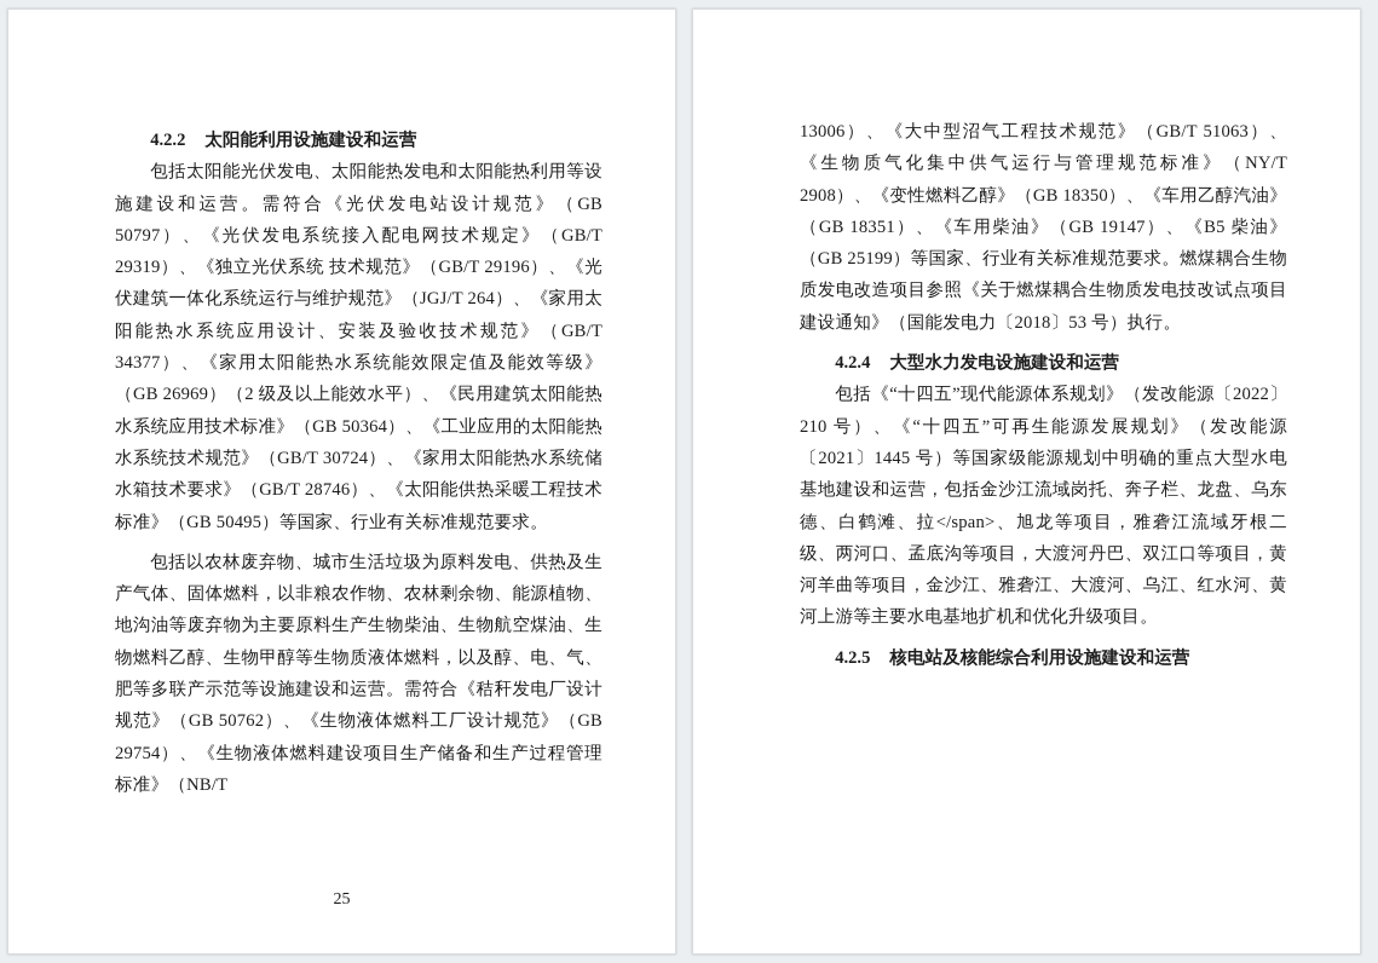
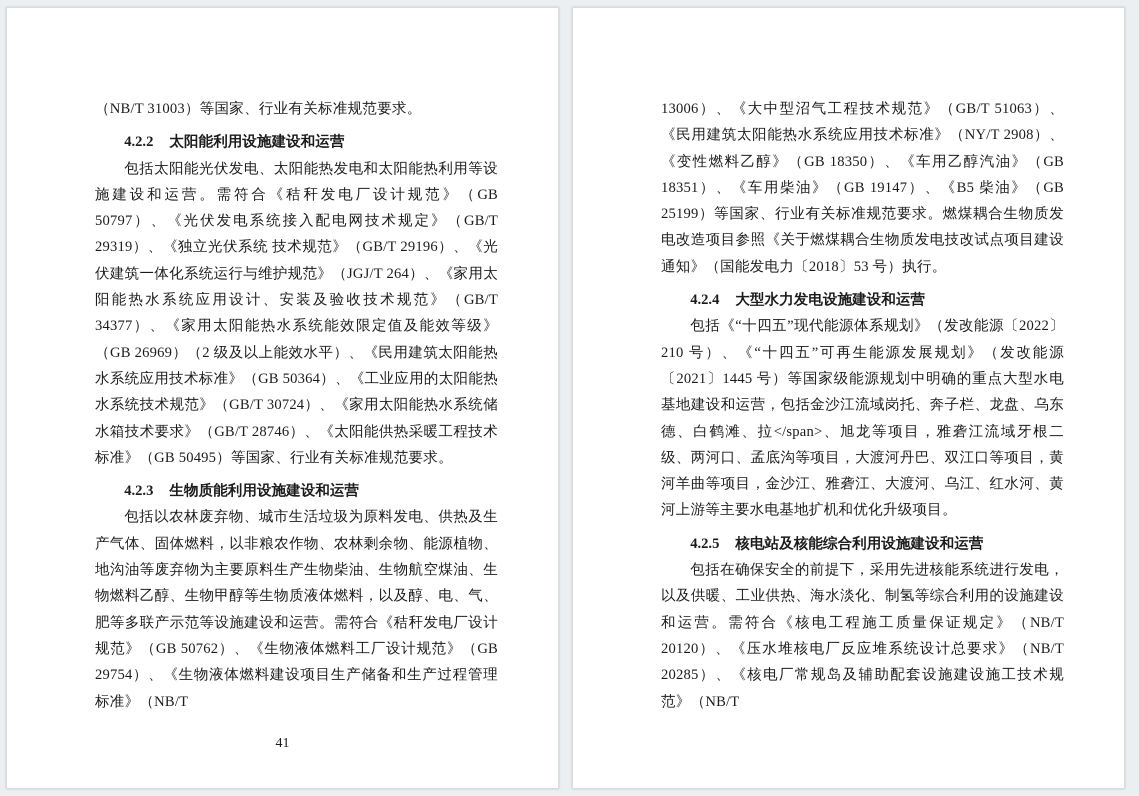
+ （NB/T 31003）等国家、行业有关标准规范要求。
  4.2.2 太阳能利用设施建设和运营
- 包括太阳能光伏发电、太阳能热发电和太阳能热利用等设施建设和运营。需符合《光伏发电站设计规范》（GB 50797）、《光伏发电系统接入配电网技术规定》（GB/T 29319）、《独立光伏系统 技术规范》（GB/T 29196）、《光伏建筑一体化系统运行与维护规范》（JGJ/T 264）、《家用太阳能热水系统应用设计、安装及验收技术规范》（GB/T 34377）、《家用太阳能热水系统能效限定值及能效等级》（GB 26969）（2 级及以上能效水平）、《民用建筑太阳能热水系统应用技术标准》（GB 50364）、《工业应用的太阳能热水系统技术规范》（GB/T 30724）、《家用太阳能热水系统储水箱技术要求》（GB/T 28746）、《太阳能供热采暖工程技术标准》（GB 50495）等国家、行业有关标准规范要求。
+ 包括太阳能光伏发电、太阳能热发电和太阳能热利用等设施建设和运营。需符合《秸秆发电厂设计规范》（GB 50797）、《光伏发电系统接入配电网技术规定》（GB/T 29319）、《独立光伏系统 技术规范》（GB/T 29196）、《光伏建筑一体化系统运行与维护规范》（JGJ/T 264）、《家用太阳能热水系统应用设计、安装及验收技术规范》（GB/T 34377）、《家用太阳能热水系统能效限定值及能效等级》（GB 26969）（2 级及以上能效水平）、《民用建筑太阳能热水系统应用技术标准》（GB 50364）、《工业应用的太阳能热水系统技术规范》（GB/T 30724）、《家用太阳能热水系统储水箱技术要求》（GB/T 28746）、《太阳能供热采暖工程技术标准》（GB 50495）等国家、行业有关标准规范要求。
+ 4.2.3 生物质能利用设施建设和运营
  包括以农林废弃物、城市生活垃圾为原料发电、供热及生产气体、固体燃料，以非粮农作物、农林剩余物、能源植物、地沟油等废弃物为主要原料生产生物柴油、生物航空煤油、生物燃料乙醇、生物甲醇等生物质液体燃料，以及醇、电、气、肥等多联产示范等设施建设和运营。需符合《秸秆发电厂设计规范》（GB 50762）、《生物液体燃料工厂设计规范》（GB 29754）、《生物液体燃料建设项目生产储备和生产过程管理标准》（NB/T
- 25
+ 41
- 13006）、《大中型沼气工程技术规范》（GB/T 51063）、《生物质气化集中供气运行与管理规范标准》（NY/T 2908）、《变性燃料乙醇》（GB 18350）、《车用乙醇汽油》（GB 18351）、《车用柴油》（GB 19147）、《B5 柴油》（GB 25199）等国家、行业有关标准规范要求。燃煤耦合生物质发电改造项目参照《关于燃煤耦合生物质发电技改试点项目建设通知》（国能发电力〔2018〕53 号）执行。
+ 13006）、《大中型沼气工程技术规范》（GB/T 51063）、《民用建筑太阳能热水系统应用技术标准》（NY/T 2908）、《变性燃料乙醇》（GB 18350）、《车用乙醇汽油》（GB 18351）、《车用柴油》（GB 19147）、《B5 柴油》（GB 25199）等国家、行业有关标准规范要求。燃煤耦合生物质发电改造项目参照《关于燃煤耦合生物质发电技改试点项目建设通知》（国能发电力〔2018〕53 号）执行。
  4.2.4 大型水力发电设施建设和运营
  包括《“十四五”现代能源体系规划》（发改能源〔2022〕210 号）、《“十四五”可再生能源发展规划》（发改能源〔2021〕1445 号）等国家级能源规划中明确的重点大型水电基地建设和运营，包括金沙江流域岗托、奔子栏、龙盘、乌东德、白鹤滩、拉</span>、旭龙等项目，雅砻江流域牙根二级、两河口、孟底沟等项目，大渡河丹巴、双江口等项目，黄河羊曲等项目，金沙江、雅砻江、大渡河、乌江、红水河、黄河上游等主要水电基地扩机和优化升级项目。
  4.2.5 核电站及核能综合利用设施建设和运营
+ 包括在确保安全的前提下，采用先进核能系统进行发电，以及供暖、工业供热、海水淡化、制氢等综合利用的设施建设和运营。需符合《核电工程施工质量保证规定》（NB/T 20120）、《压水堆核电厂反应堆系统设计总要求》（NB/T 20285）、《核电厂常规岛及辅助配套设施建设施工技术规范》（NB/T
